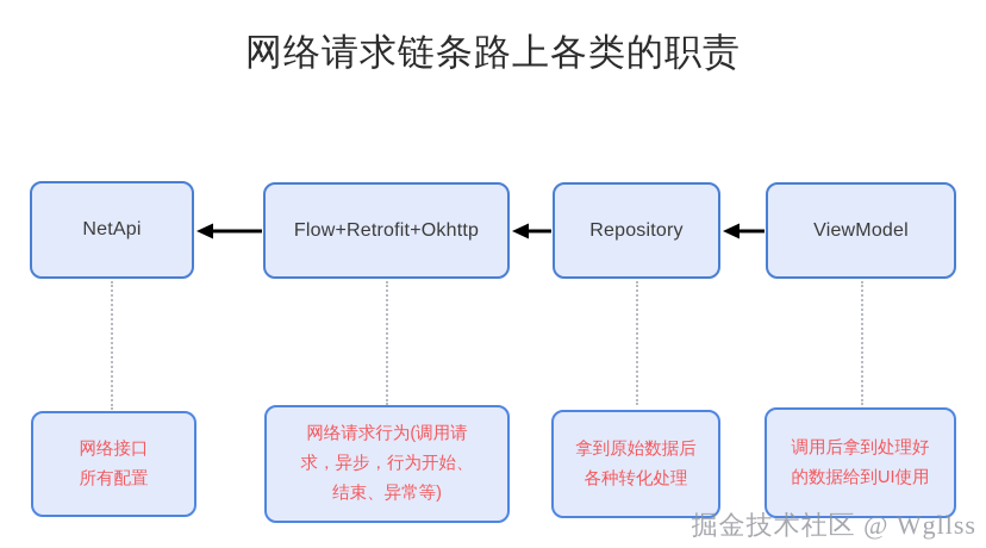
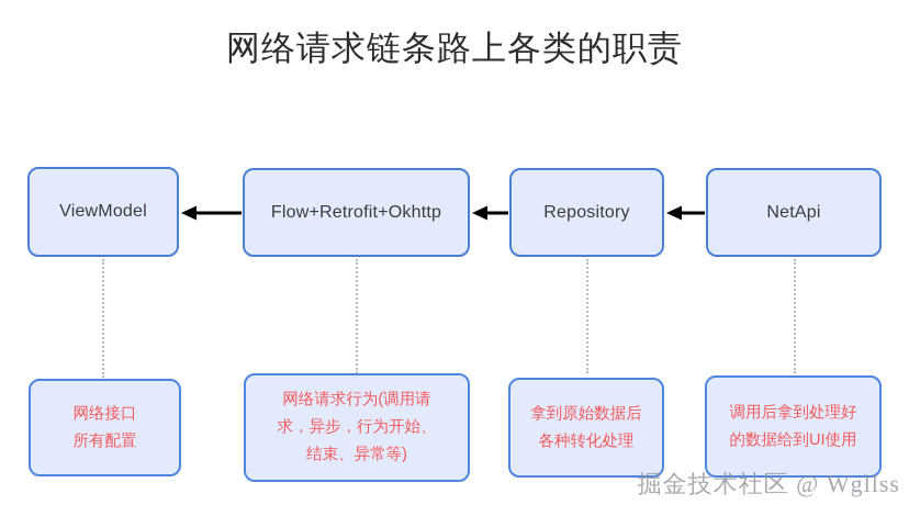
  网络请求链条路上各类的职责
- NetApi
+ ViewModel
  Flow+Retrofit+Okhttp
  Repository
- ViewModel
+ NetApi
  网络接口
  所有配置
  网络请求行为(调用请
  求，异步，行为开始、
  结束、异常等)
  拿到原始数据后
  各种转化处理
  调用后拿到处理好
  的数据给到UI使用
  掘金技术社区 @ Wgllss
